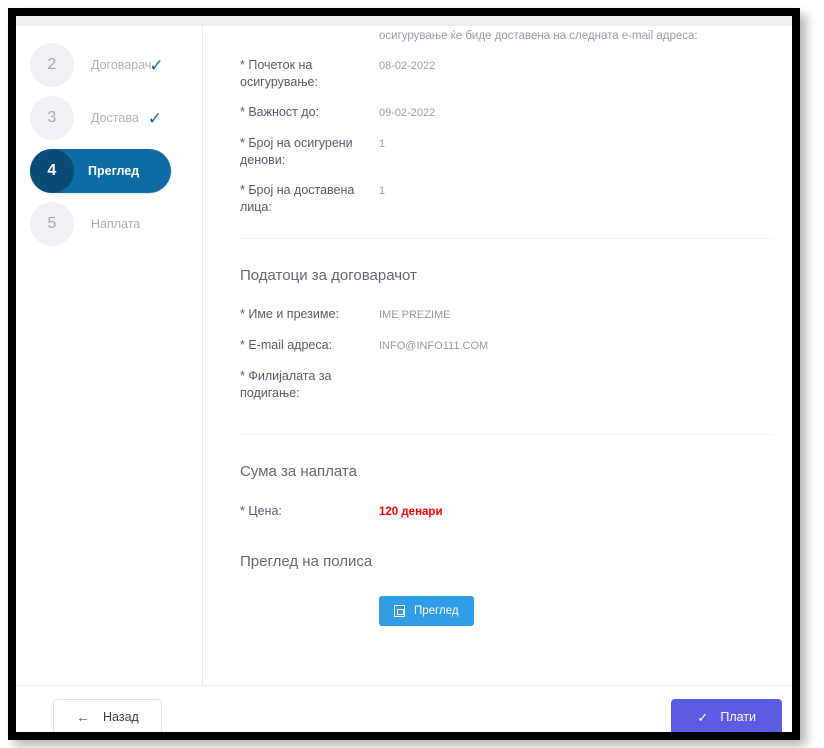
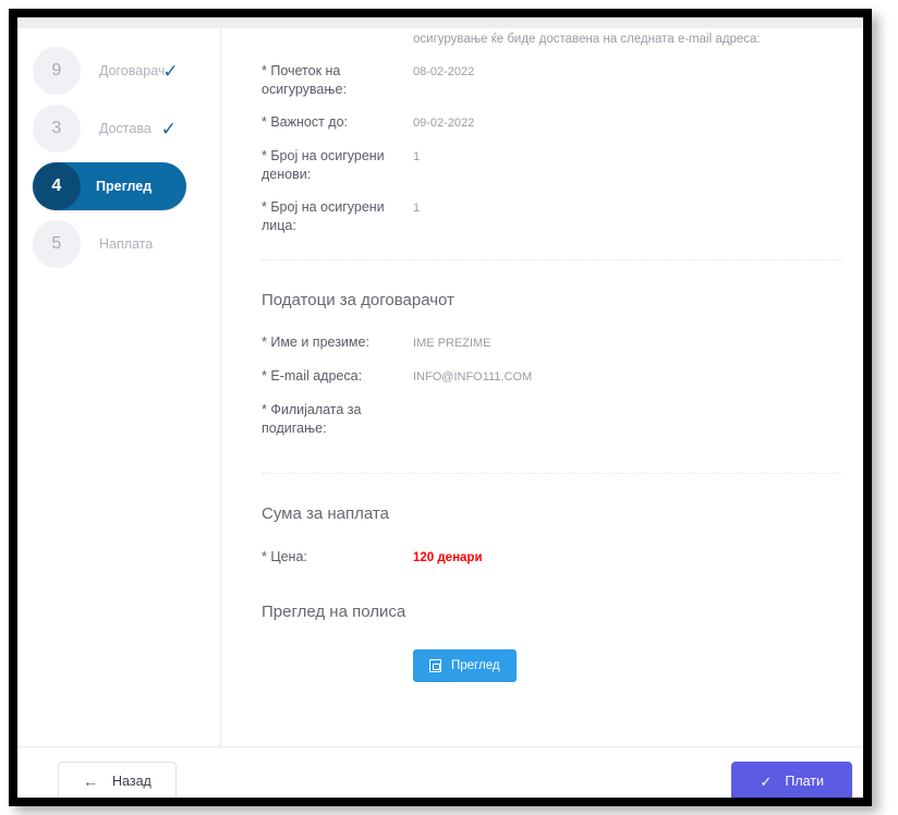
- 2
+ 9
  Договарач
  ✓
  3
  Достава
  ✓
  4
  Преглед
  5
  Наплата
  осигурување ќе биде доставена на следната e-mail адреса:
  * Почеток на осигурување:
  08-02-2022
  * Важност до:
  09-02-2022
  * Број на осигурени денови:
  1
- * Број на доставена лица:
+ * Број на осигурени лица:
  1
  Податоци за договарачот
  * Име и презиме:
  IME PREZIME
  * E-mail адреса:
  INFO@INFO111.COM
  * Филијалата за подигање:
  Сума за наплата
  * Цена:
  120 денари
  Преглед на полиса
  Преглед
  ←
  Назад
  ✓
  Плати
